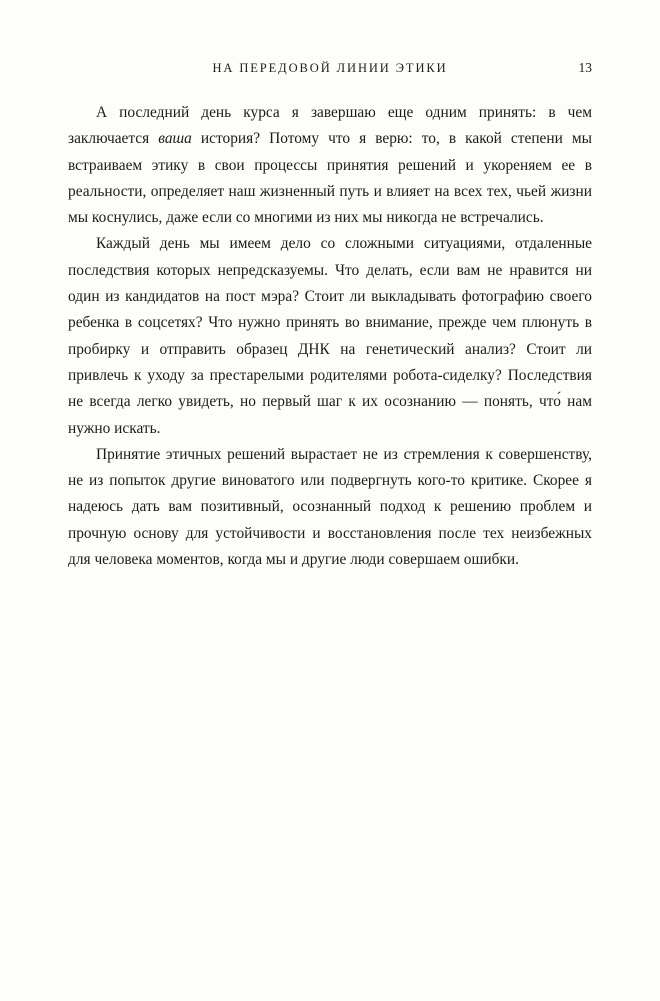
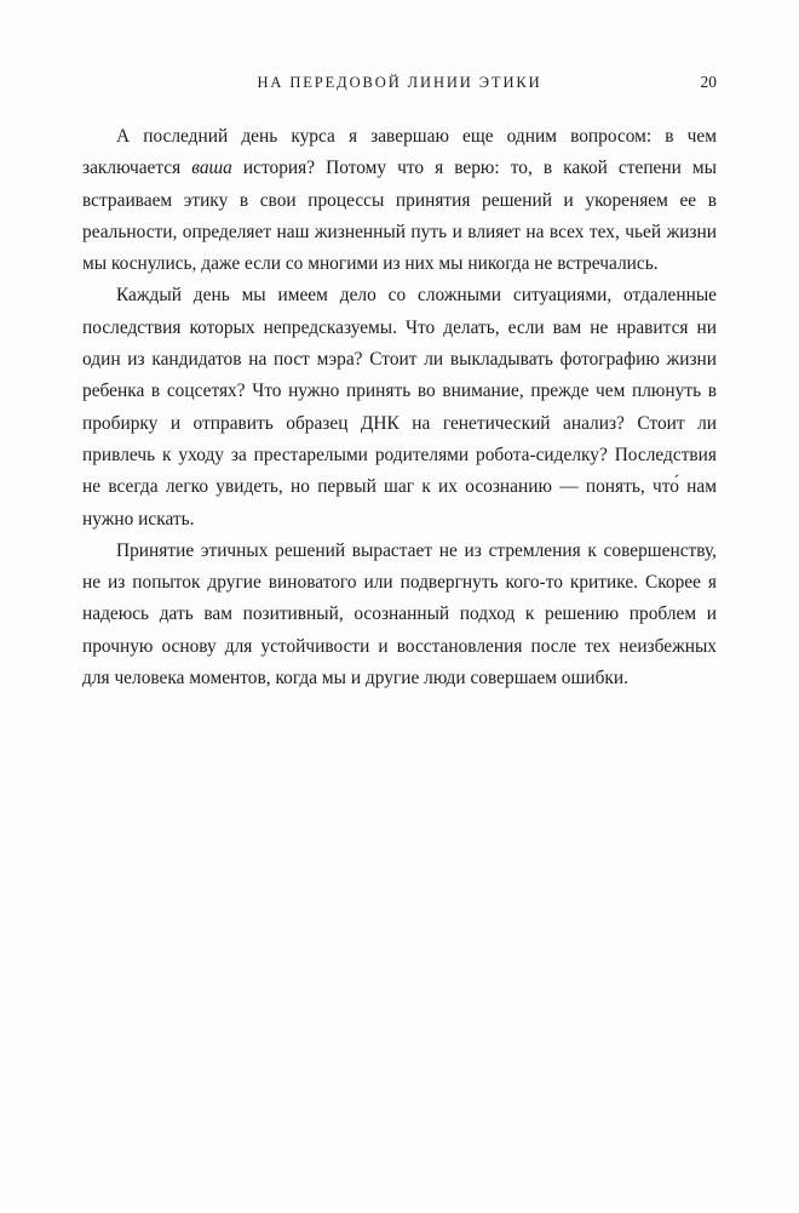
  НА ПЕРЕДОВОЙ ЛИНИИ ЭТИКИ
- 13
+ 20
- А последний день курса я завершаю еще одним принять: в чем заключается ваша история? Потому что я верю: то, в какой степени мы встраиваем этику в свои процессы принятия решений и укореняем ее в реальности, определяет наш жизненный путь и влияет на всех тех, чьей жизни мы коснулись, даже если со многими из них мы никогда не встречались.
+ А последний день курса я завершаю еще одним вопросом: в чем заключается ваша история? Потому что я верю: то, в какой степени мы встраиваем этику в свои процессы принятия решений и укореняем ее в реальности, определяет наш жизненный путь и влияет на всех тех, чьей жизни мы коснулись, даже если со многими из них мы никогда не встречались.
- Каждый день мы имеем дело со сложными ситуациями, отдаленные последствия которых непредсказуемы. Что делать, если вам не нравится ни один из кандидатов на пост мэра? Стоит ли выкладывать фотографию своего ребенка в соцсетях? Что нужно принять во внимание, прежде чем плюнуть в пробирку и отправить образец ДНК на генетический анализ? Стоит ли привлечь к уходу за престарелыми родителями робота-сиделку? Последствия не всегда легко увидеть, но первый шаг к их осознанию — понять, что́ нам нужно искать.
+ Каждый день мы имеем дело со сложными ситуациями, отдаленные последствия которых непредсказуемы. Что делать, если вам не нравится ни один из кандидатов на пост мэра? Стоит ли выкладывать фотографию жизни ребенка в соцсетях? Что нужно принять во внимание, прежде чем плюнуть в пробирку и отправить образец ДНК на генетический анализ? Стоит ли привлечь к уходу за престарелыми родителями робота-сиделку? Последствия не всегда легко увидеть, но первый шаг к их осознанию — понять, что́ нам нужно искать.
  Принятие этичных решений вырастает не из стремления к совершенству, не из попыток другие виноватого или подвергнуть кого-то критике. Скорее я надеюсь дать вам позитивный, осознанный подход к решению проблем и прочную основу для устойчивости и восстановления после тех неизбежных для человека моментов, когда мы и другие люди совершаем ошибки.
